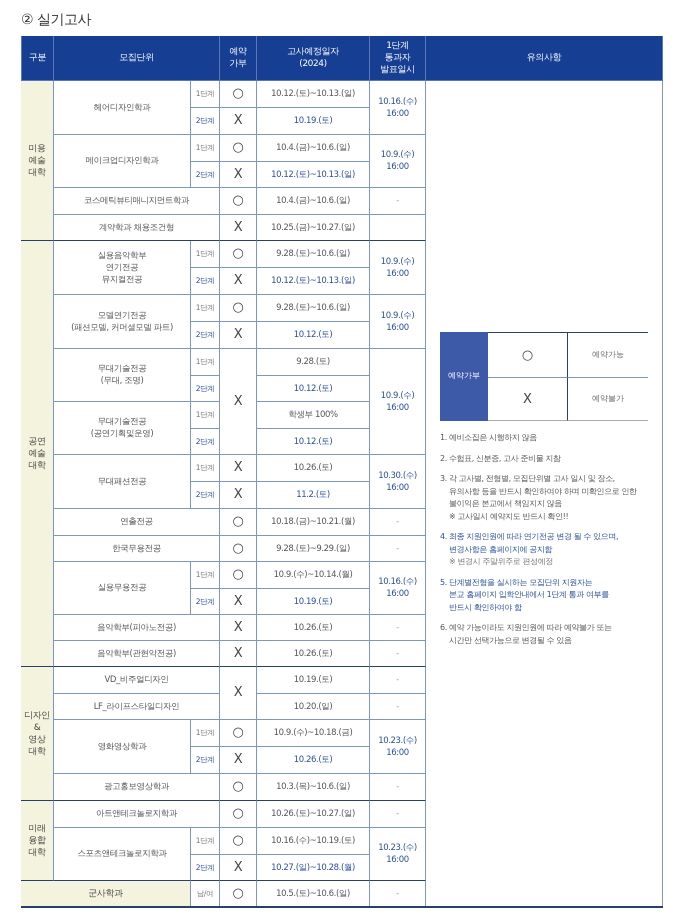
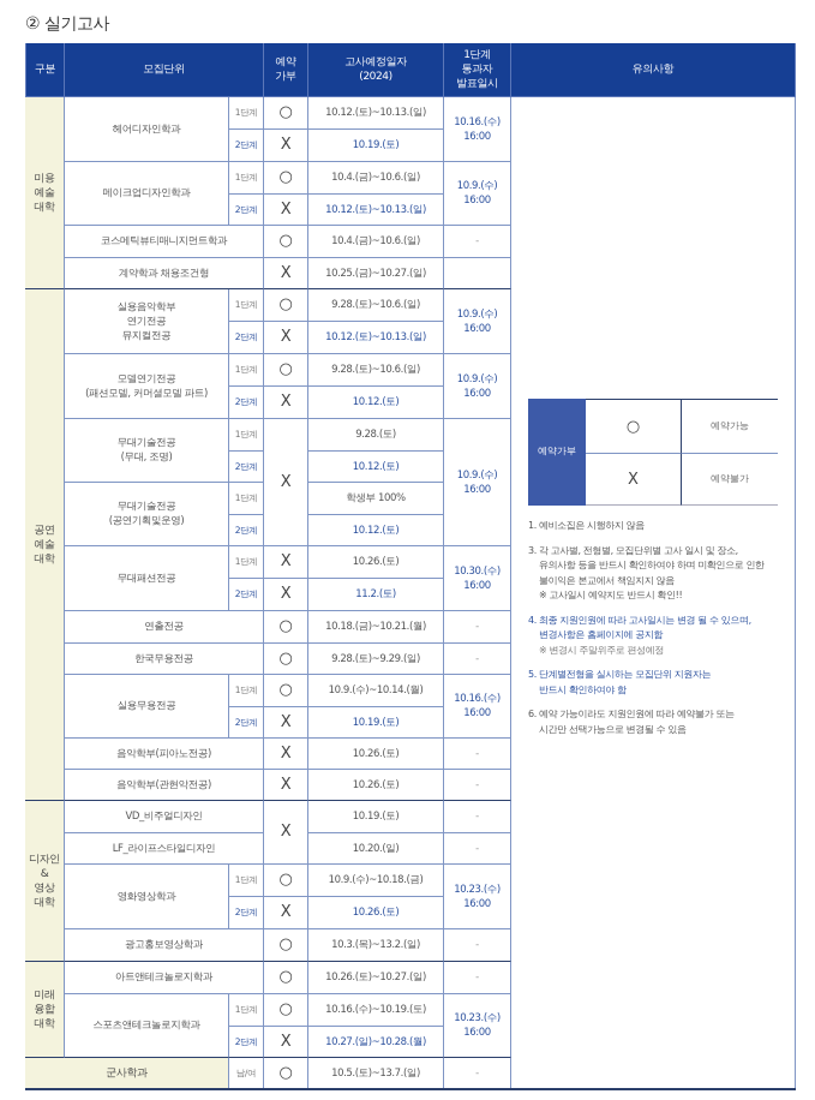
  ② 실기고사
  구분
  모집단위
  예약
  가부
  고사예정일자
  (2024)
  1단계
  통과자
  발표일시
  유의사항
  미용
  예술
  대학
  공연
  예술
  대학
  디자인
  &
  영상
  대학
  미래
  융합
  대학
  헤어디자인학과
  1단계
  2단계
  ○
  X
  10.12.(토)~10.13.(일)
  10.19.(토)
  10.16.(수)
  16:00
  메이크업디자인학과
  1단계
  2단계
  ○
  X
  10.4.(금)~10.6.(일)
  10.12.(토)~10.13.(일)
  10.9.(수)
  16:00
  코스메틱뷰티매니지먼트학과
  ○
  10.4.(금)~10.6.(일)
  -
  계약학과 채용조건형
  X
  10.25.(금)~10.27.(일)
  실용음악학부
  연기전공
  뮤지컬전공
  1단계
  2단계
  ○
  X
  9.28.(토)~10.6.(일)
  10.12.(토)~10.13.(일)
  10.9.(수)
  16:00
  모델연기전공
  (패션모델, 커머셜모델 파트)
  1단계
  2단계
  ○
  X
  9.28.(토)~10.6.(일)
  10.12.(토)
  10.9.(수)
  16:00
  무대기술전공
  (무대, 조명)
  1단계
  2단계
  9.28.(토)
  10.12.(토)
  무대기술전공
  (공연기획및운영)
  1단계
  2단계
  학생부 100%
  10.12.(토)
  X
  10.9.(수)
  16:00
  무대패션전공
  1단계
  2단계
  X
  X
  10.26.(토)
  11.2.(토)
  10.30.(수)
  16:00
  연출전공
  ○
  10.18.(금)~10.21.(월)
  -
  한국무용전공
  ○
  9.28.(토)~9.29.(일)
  -
  실용무용전공
  1단계
  2단계
  ○
  X
  10.9.(수)~10.14.(월)
  10.19.(토)
  10.16.(수)
  16:00
  음악학부(피아노전공)
  X
  10.26.(토)
  -
  음악학부(관현악전공)
  X
  10.26.(토)
  -
  VD_비주얼디자인
  10.19.(토)
  -
  LF_라이프스타일디자인
  10.20.(일)
  -
  X
  영화영상학과
  1단계
  2단계
  ○
  X
  10.9.(수)~10.18.(금)
  10.26.(토)
  10.23.(수)
  16:00
  광고홍보영상학과
  ○
- 10.3.(목)~10.6.(일)
+ 10.3.(목)~13.2.(일)
  -
  아트앤테크놀로지학과
  ○
  10.26.(토)~10.27.(일)
  -
  스포츠앤테크놀로지학과
  1단계
  2단계
  ○
  X
  10.16.(수)~10.19.(토)
  10.27.(일)~10.28.(월)
  10.23.(수)
  16:00
  군사학과
  남/여
  ○
- 10.5.(토)~10.6.(일)
+ 10.5.(토)~13.7.(일)
  -
  예약가부
  ○
  예약가능
  X
  예약불가
  1. 예비소집은 시행하지 않음
- 2. 수험표, 신분증, 고사 준비물 지참
  3. 각 고사별, 전형별, 모집단위별 고사 일시 및 장소,
  유의사항 등을 반드시 확인하여야 하며 미확인으로 인한
  불이익은 본교에서 책임지지 않음
  ※ 고사일시 예약지도 반드시 확인!!
- 4. 최종 지원인원에 따라 연기전공 변경 될 수 있으며,
+ 4. 최종 지원인원에 따라 고사일시는 변경 될 수 있으며,
  변경사항은 홈페이지에 공지함
  ※ 변경시 주말위주로 편성예정
  5. 단계별전형을 실시하는 모집단위 지원자는
- 본교 홈페이지 입학안내에서 1단계 통과 여부를
  반드시 확인하여야 함
  6. 예약 가능이라도 지원인원에 따라 예약불가 또는
  시간만 선택가능으로 변경될 수 있음
